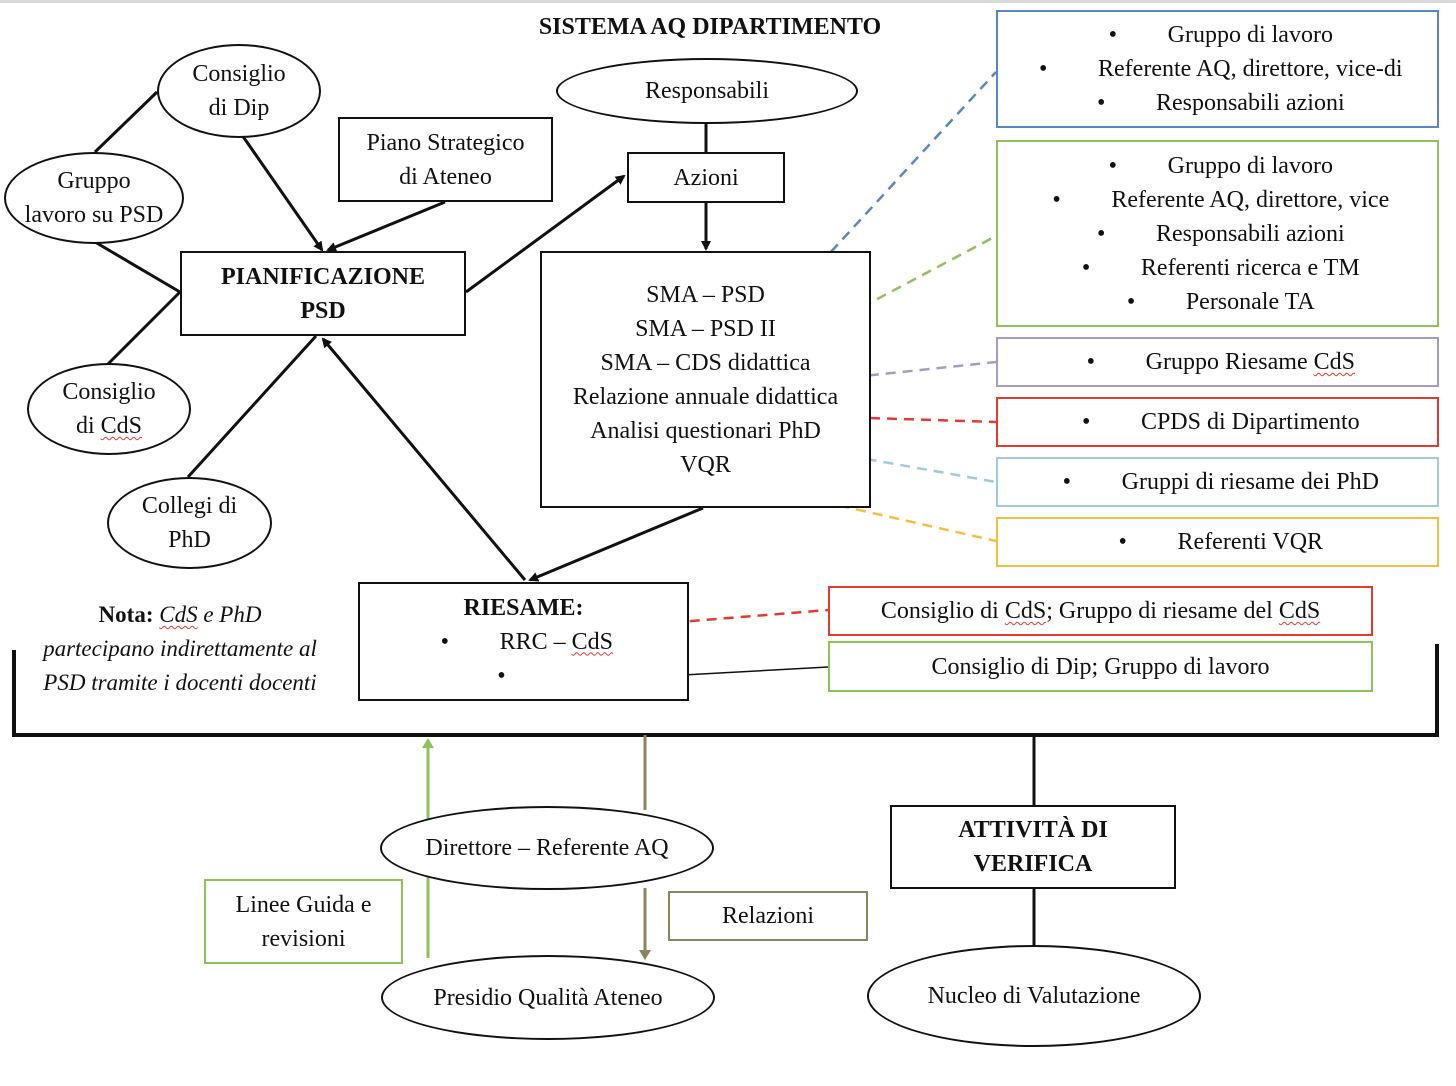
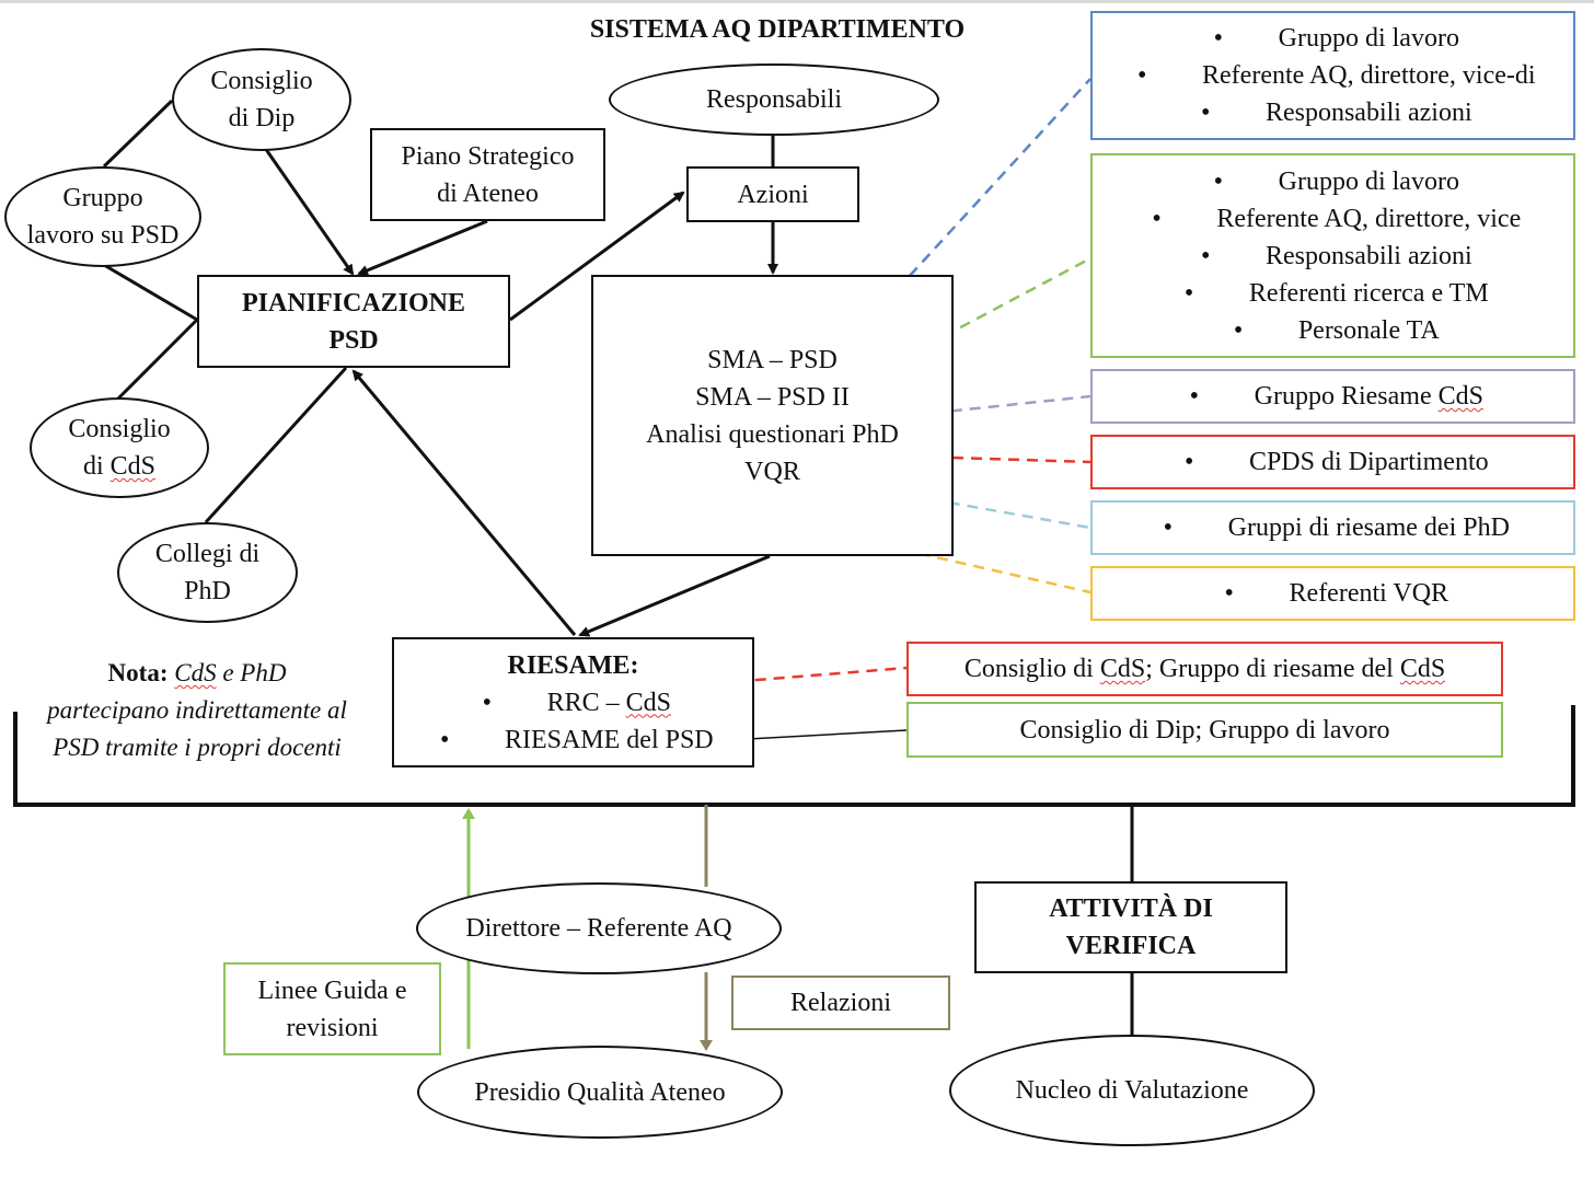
  SISTEMA AQ DIPARTIMENTO
  Consiglio
  di Dip
  Gruppo
  lavoro su PSD
  Piano Strategico
  di Ateneo
  PIANIFICAZIONE
  PSD
  Consiglio
  di CdS
  Collegi di
  PhD
  Responsabili
  Azioni
  SMA – PSD
  SMA – PSD II
- SMA – CDS didattica
- Relazione annuale didattica
  Analisi questionari PhD
  VQR
  RIESAME:
  •
  RRC – CdS
  •
+ RIESAME del PSD
  Nota: CdS e PhD
  partecipano indirettamente al
- PSD tramite i docenti docenti
+ PSD tramite i propri docenti
  •
  Gruppo di lavoro
  •
  Referente AQ, direttore, vice-di
  •
  Responsabili azioni
  •
  Gruppo di lavoro
  •
  Referente AQ, direttore, vice
  •
  Responsabili azioni
  •
  Referenti ricerca e TM
  •
  Personale TA
  •
  Gruppo Riesame CdS
  •
  CPDS di Dipartimento
  •
  Gruppi di riesame dei PhD
  •
  Referenti VQR
  Consiglio di CdS; Gruppo di riesame del CdS
  Consiglio di Dip; Gruppo di lavoro
  Direttore – Referente AQ
  Linee Guida e
  revisioni
  Relazioni
  Presidio Qualità Ateneo
  ATTIVITÀ DI
  VERIFICA
  Nucleo di Valutazione
